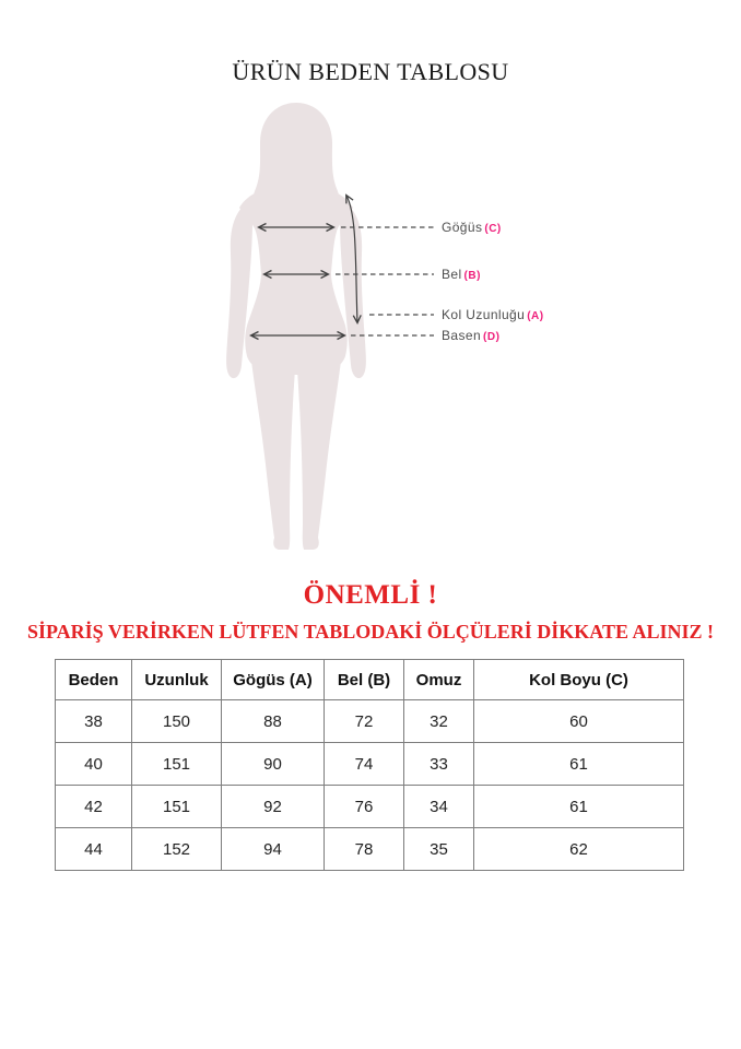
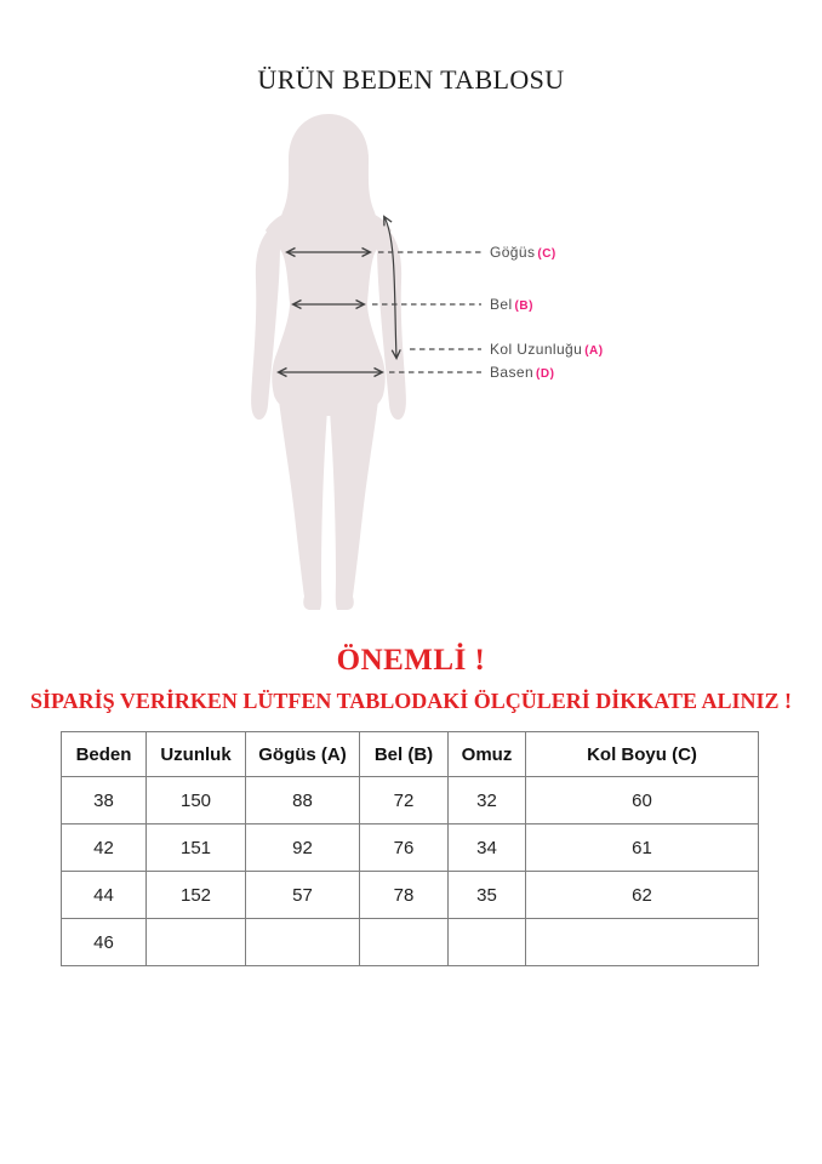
  ÜRÜN BEDEN TABLOSU
  Göğüs (C)
  Bel (B)
  Kol Uzunluğu (A)
  Basen (D)
  ÖNEMLİ !
  SİPARİŞ VERİRKEN LÜTFEN TABLODAKİ ÖLÇÜLERİ DİKKATE ALINIZ !
  Beden	Uzunluk	Gögüs (A)	Bel (B)	Omuz	Kol Boyu (C)
  38	150	88	72	32	60
- 40	151	90	74	33	61
  42	151	92	76	34	61
- 44	152	94	78	35	62
+ 44	152	57	78	35	62
+ 46
